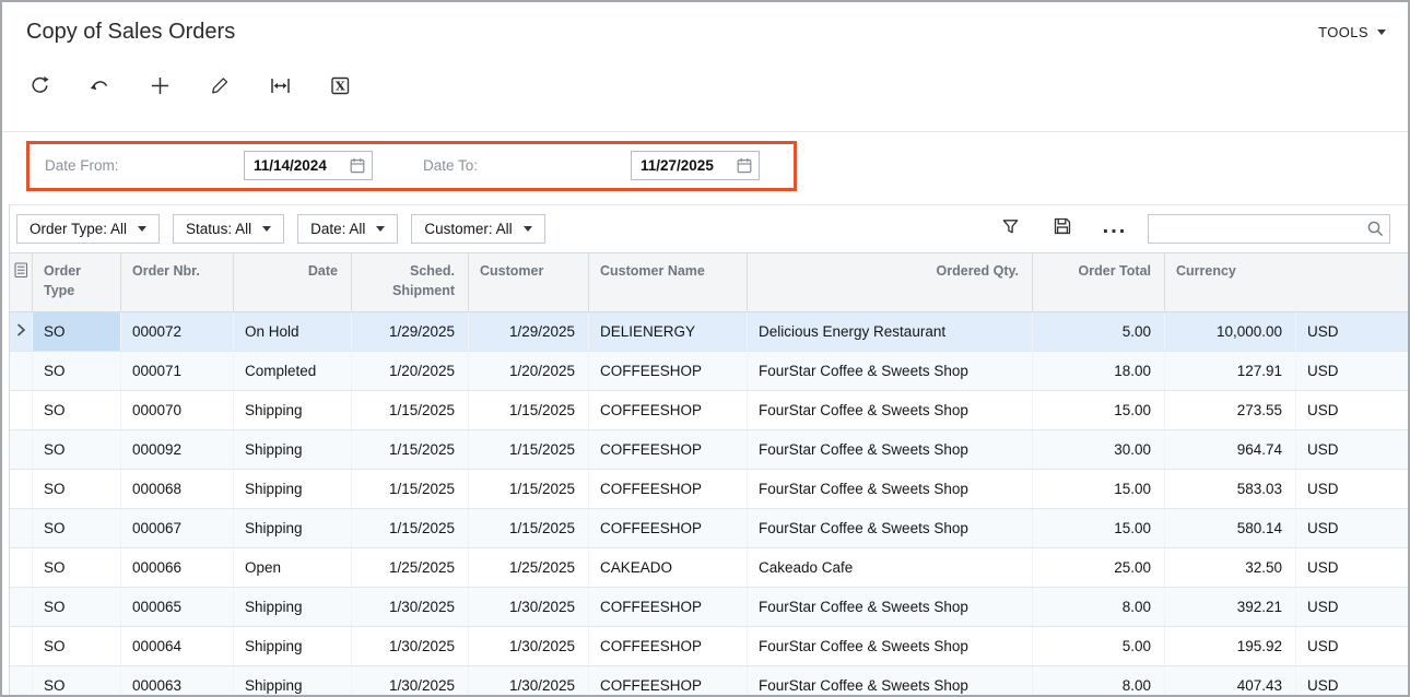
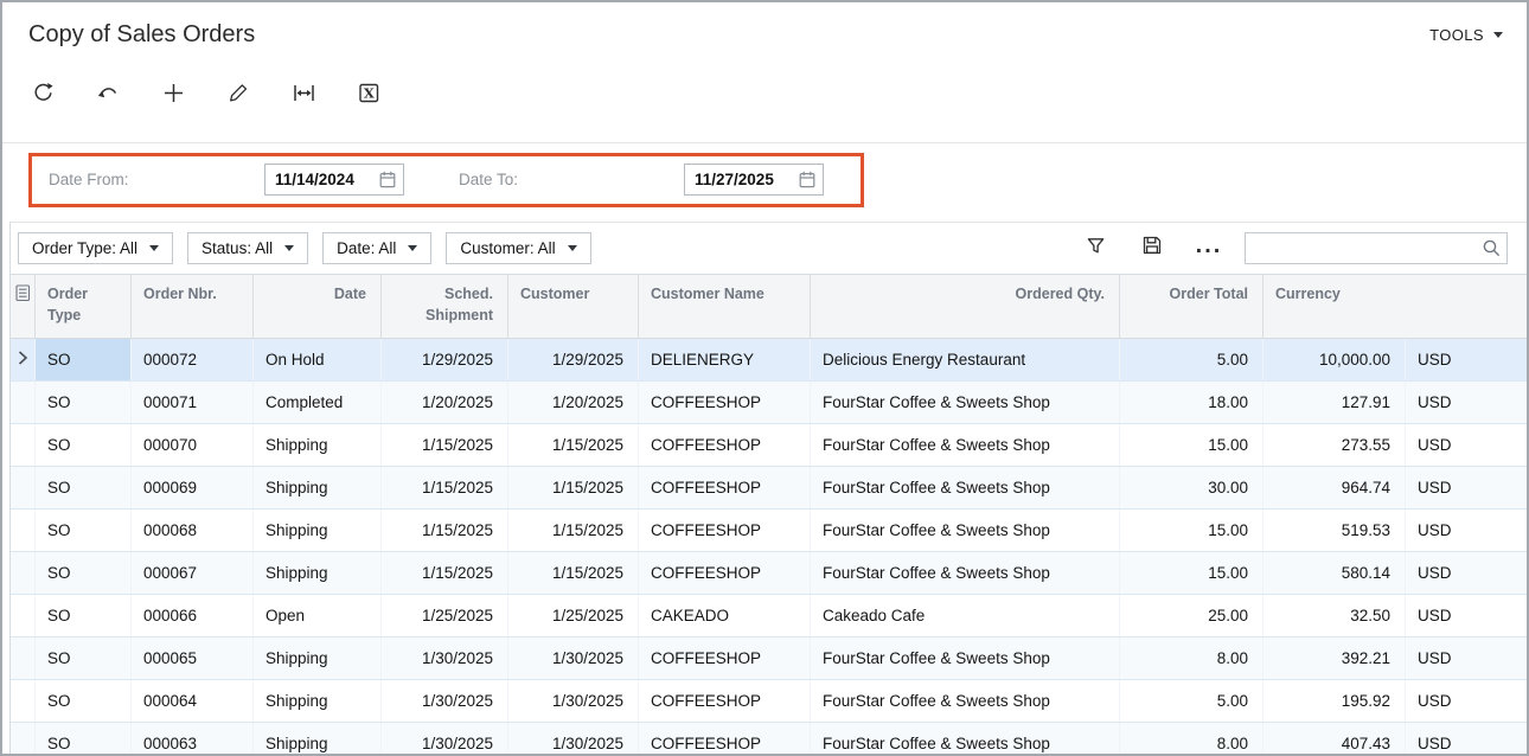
  Copy of Sales Orders
  TOOLS
  X
  Date From:
  11/14/2024
  Date To:
  11/27/2025
  Order Type: All
  Status: All
  Date: All
  Customer: All
  ...
  Order Type
  Order Nbr.
  Date
  Sched. Shipment
  Customer
  Customer Name
  Ordered Qty.
  Order Total
  Currency
  SO
  000072
  On Hold
  1/29/2025
  1/29/2025
  DELIENERGY
  Delicious Energy Restaurant
  5.00
  10,000.00
  USD
  SO
  000071
  Completed
  1/20/2025
  1/20/2025
  COFFEESHOP
  FourStar Coffee & Sweets Shop
  18.00
  127.91
  USD
  SO
  000070
  Shipping
  1/15/2025
  1/15/2025
  COFFEESHOP
  FourStar Coffee & Sweets Shop
  15.00
  273.55
  USD
  SO
- 000092
+ 000069
  Shipping
  1/15/2025
  1/15/2025
  COFFEESHOP
  FourStar Coffee & Sweets Shop
  30.00
  964.74
  USD
  SO
  000068
  Shipping
  1/15/2025
  1/15/2025
  COFFEESHOP
  FourStar Coffee & Sweets Shop
  15.00
- 583.03
+ 519.53
  USD
  SO
  000067
  Shipping
  1/15/2025
  1/15/2025
  COFFEESHOP
  FourStar Coffee & Sweets Shop
  15.00
  580.14
  USD
  SO
  000066
  Open
  1/25/2025
  1/25/2025
  CAKEADO
  Cakeado Cafe
  25.00
  32.50
  USD
  SO
  000065
  Shipping
  1/30/2025
  1/30/2025
  COFFEESHOP
  FourStar Coffee & Sweets Shop
  8.00
  392.21
  USD
  SO
  000064
  Shipping
  1/30/2025
  1/30/2025
  COFFEESHOP
  FourStar Coffee & Sweets Shop
  5.00
  195.92
  USD
  SO
  000063
  Shipping
  1/30/2025
  1/30/2025
  COFFEESHOP
  FourStar Coffee & Sweets Shop
  8.00
  407.43
  USD
